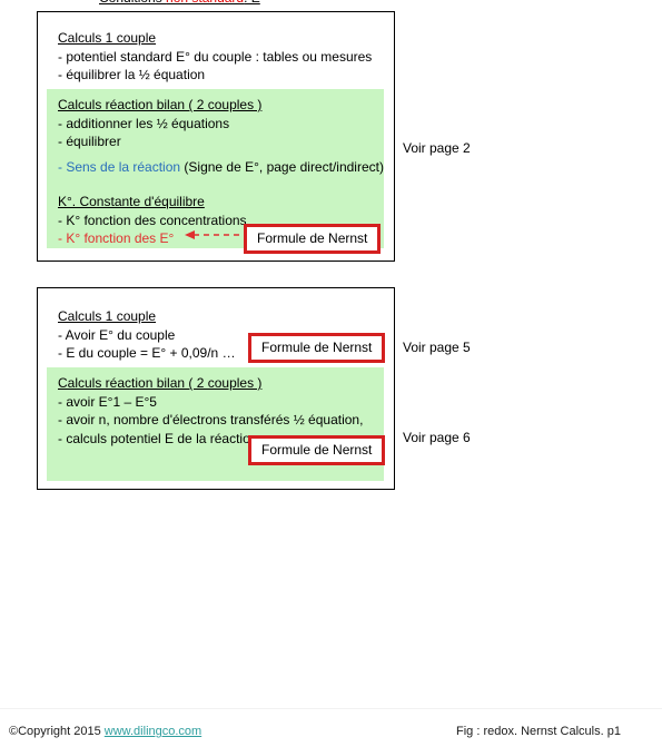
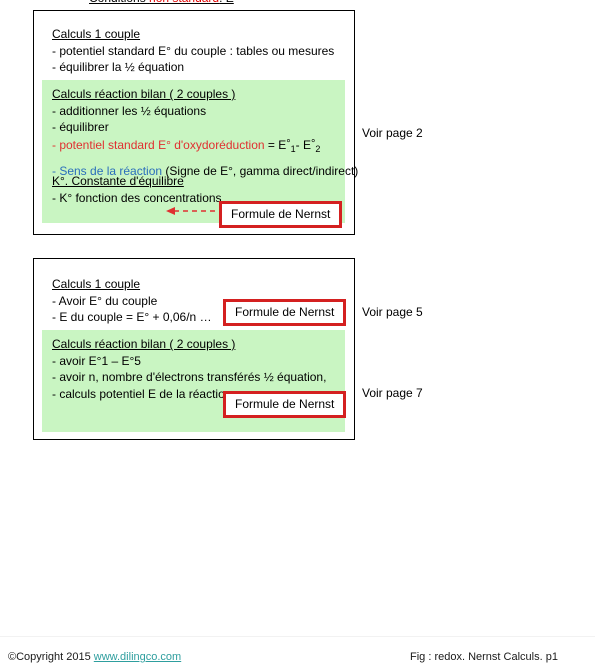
  Calculs 1 couple
  - potentiel standard E° du couple : tables ou mesures
  - équilibrer la ½ équation
  Calculs réaction bilan ( 2 couples )
  - additionner les ½ équations
  - équilibrer
+ - potentiel standard E° d'oxydoréduction = E°1- E°2
- - Sens de la réaction (Signe de E°, page direct/indirect)
+ - Sens de la réaction (Signe de E°, gamma direct/indirect)
  K°. Constante d'équilibre
  - K° fonction des concentrations
- - K° fonction des E°
  Formule de Nernst
  Calculs 1 couple
  - Avoir E° du couple
- - E du couple = E° + 0,09/n …
+ - E du couple = E° + 0,06/n …
  Formule de Nernst
  Calculs réaction bilan ( 2 couples )
  - avoir E°1 – E°5
  - avoir n, nombre d'électrons transférés ½ équation,
  - calculs potentiel E de la réactio
  Formule de Nernst
  Voir page 2
  Voir page 5
- Voir page 6
+ Voir page 7
  ©Copyright 2015 www.dilingco.com
  Fig : redox. Nernst Calculs. p1
